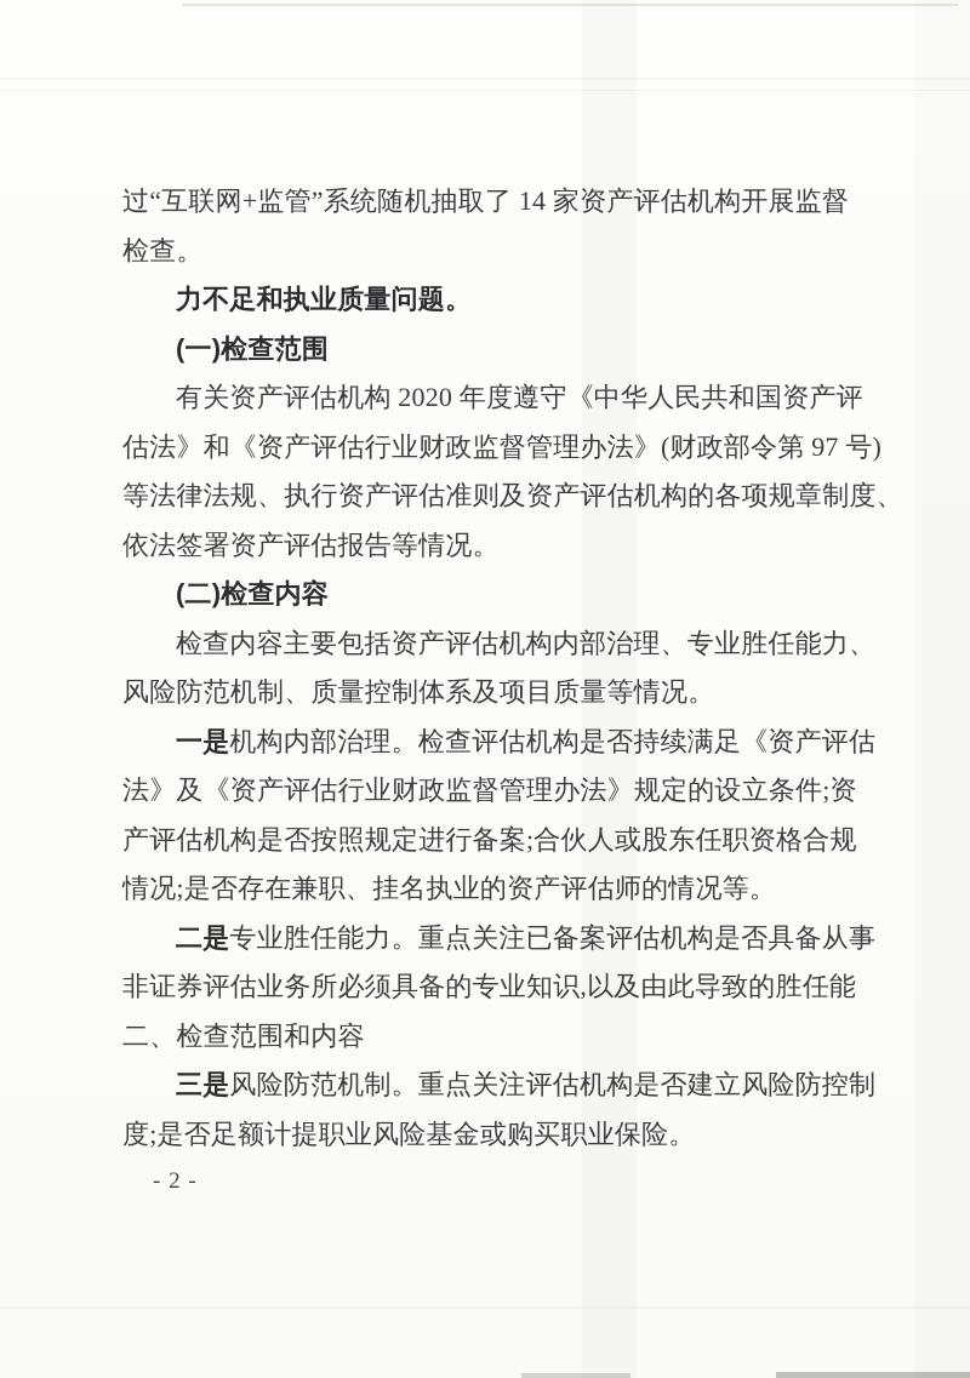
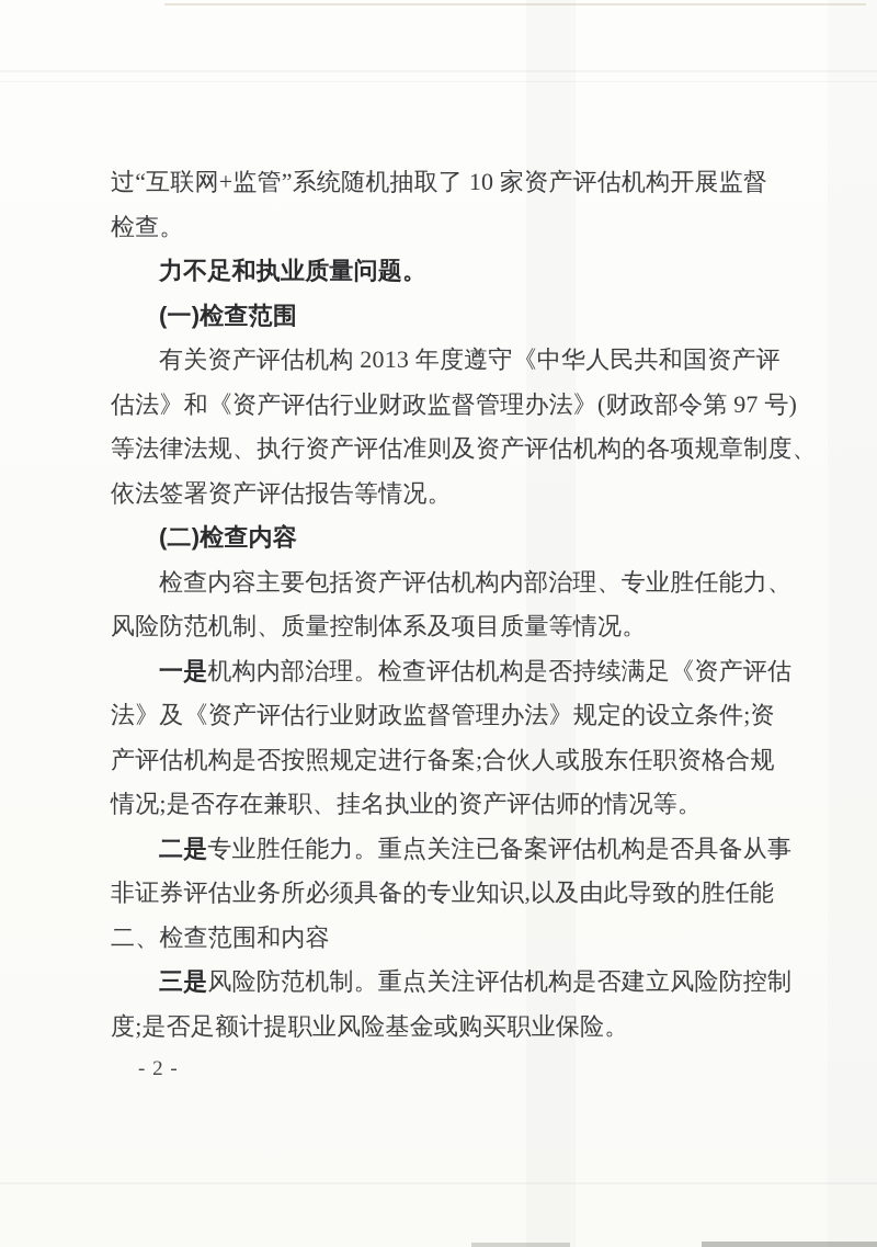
- 过“互联网+监管”系统随机抽取了 14 家资产评估机构开展监督
+ 过“互联网+监管”系统随机抽取了 10 家资产评估机构开展监督
  检查。
  力不足和执业质量问题。
  (一)检查范围
- 有关资产评估机构 2020 年度遵守《中华人民共和国资产评
+ 有关资产评估机构 2013 年度遵守《中华人民共和国资产评
  估法》和《资产评估行业财政监督管理办法》(财政部令第 97 号)
  等法律法规、执行资产评估准则及资产评估机构的各项规章制度、
  依法签署资产评估报告等情况。
  (二)检查内容
  检查内容主要包括资产评估机构内部治理、专业胜任能力、
  风险防范机制、质量控制体系及项目质量等情况。
  一是机构内部治理。检查评估机构是否持续满足《资产评估
  法》及《资产评估行业财政监督管理办法》规定的设立条件;资
  产评估机构是否按照规定进行备案;合伙人或股东任职资格合规
  情况;是否存在兼职、挂名执业的资产评估师的情况等。
  二是专业胜任能力。重点关注已备案评估机构是否具备从事
  非证券评估业务所必须具备的专业知识,以及由此导致的胜任能
  二、检查范围和内容
  三是风险防范机制。重点关注评估机构是否建立风险防控制
  度;是否足额计提职业风险基金或购买职业保险。
  - 2 -
